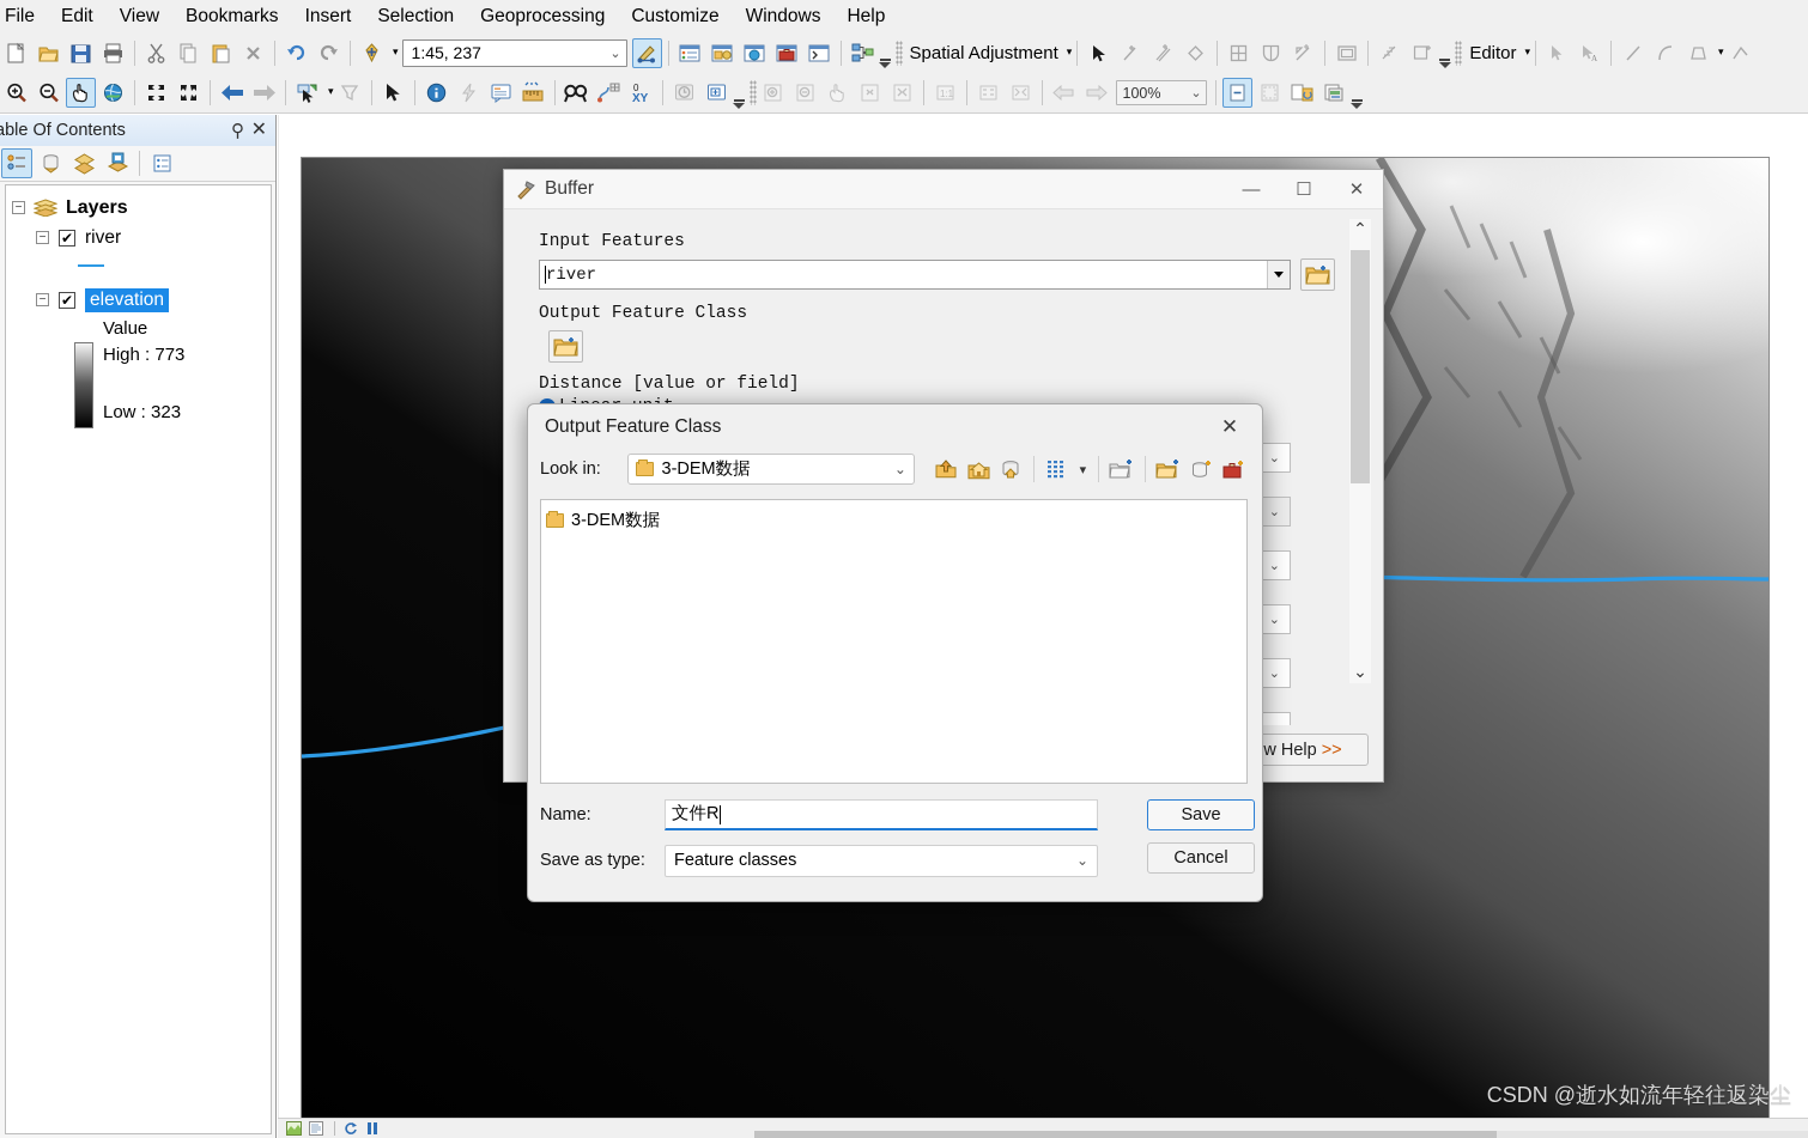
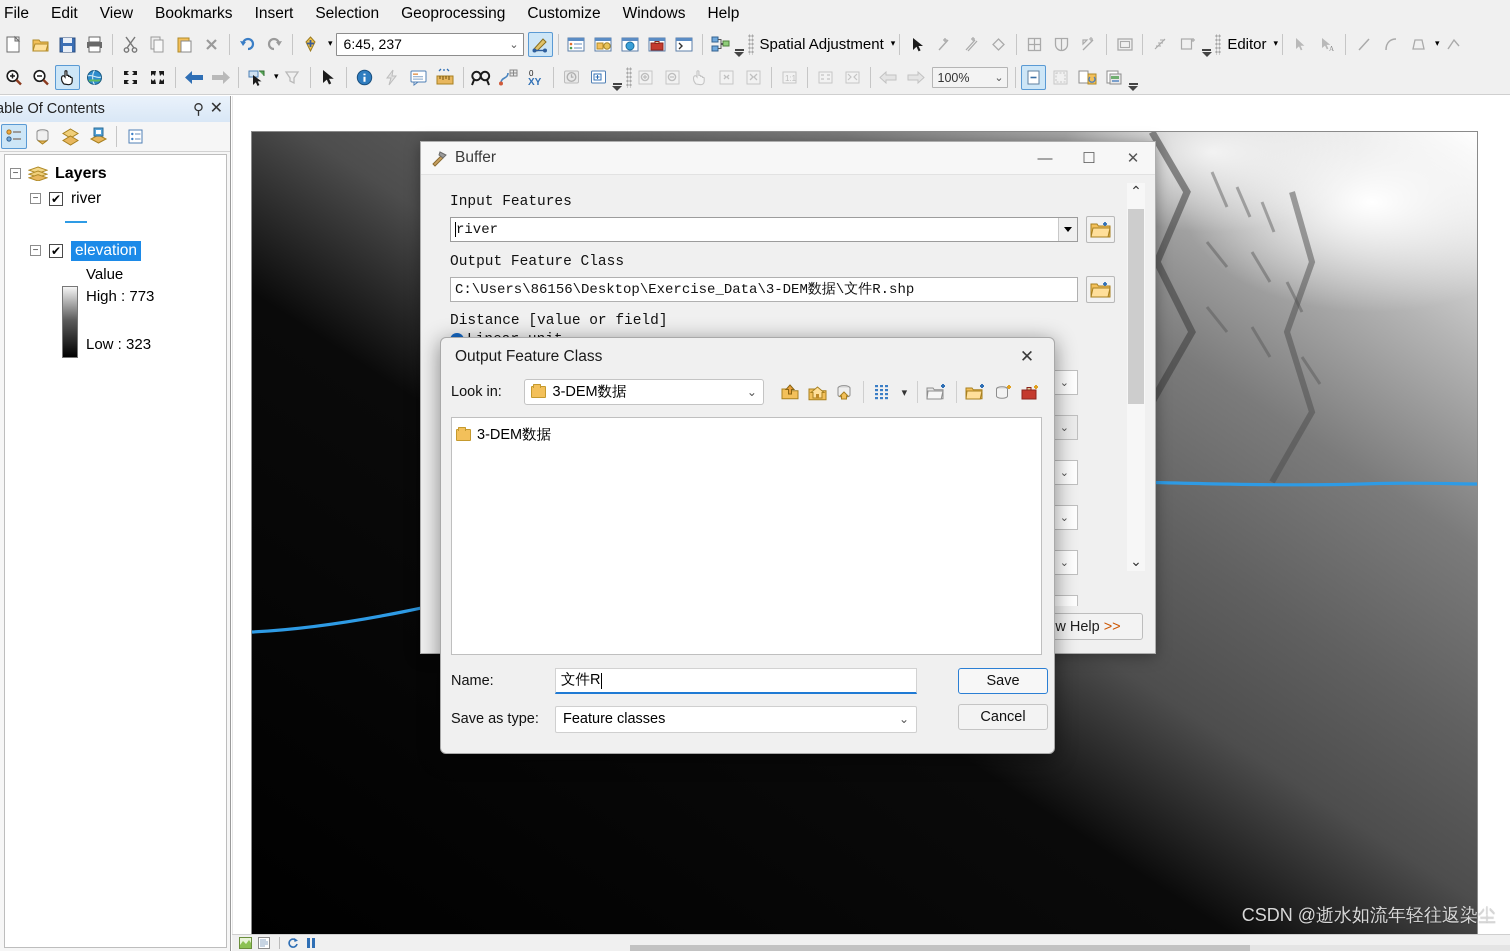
  File
  Edit
  View
  Bookmarks
  Insert
  Selection
  Geoprocessing
  Customize
  Windows
  Help
  ▾
- 1:45, 237
+ 6:45, 237
  ⌄
  Spatial Adjustment
  ▾
  Editor
  ▾
  A
  ▾
  ▾
  0
  XY
  1:1
  100%
  ⌄
  able Of Contents
  ⚲
  ✕
  −
  Layers
  −
  ✔
  river
  −
  ✔
  elevation
  Value
  High : 773
  Low : 323
  Buffer
  —
  ☐
  ✕
  Input Features
  river
  Output Feature Class
+ C:\Users\86156\Desktop\Exercise_Data\3-DEM数据\文件R.shp
  Distance [value or field]
  ⌄
  ⌄
  ⌄
  ⌄
  ⌄
  ⌃
  ⌄
  w Help
  >>
  Output Feature Class
  ✕
  Look in:
  3-DEM数据
  ⌄
  ▾
  3-DEM数据
  Name:
  文件R
  Save as type:
  Feature classes
  ⌄
  Save
  Cancel
  CSDN @逝水如流年轻往返染尘
